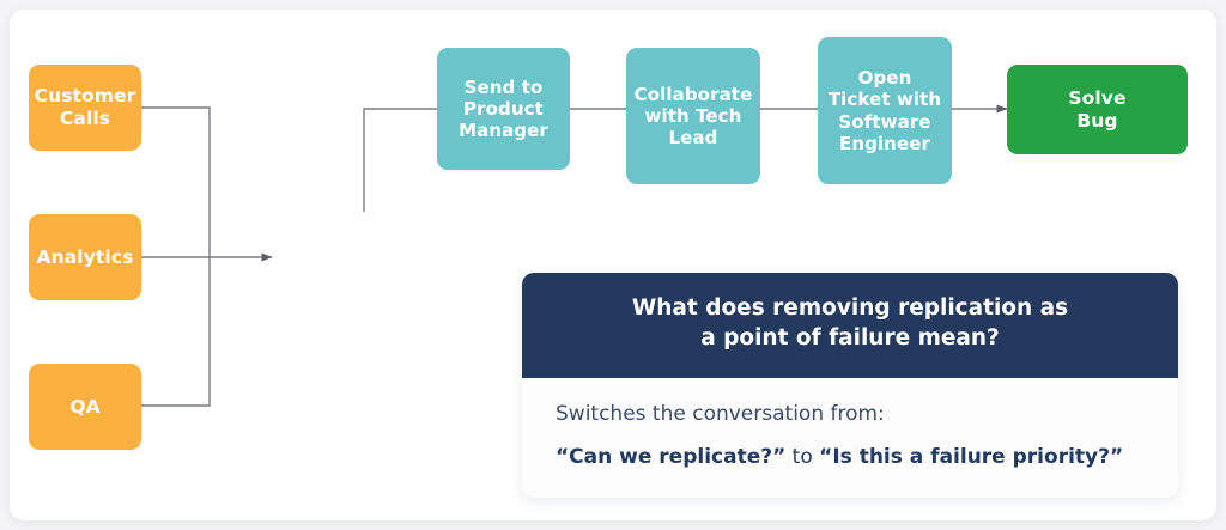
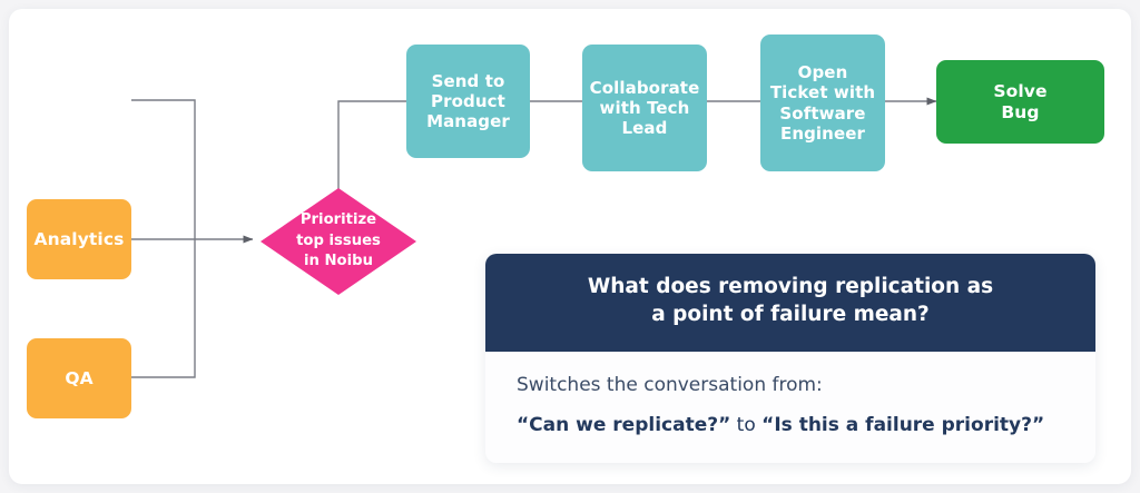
- Customer
- Calls
  Analytics
  QA
+ Prioritize
+ top issues
+ in Noibu
  Send to
  Product
  Manager
  Collaborate
  with Tech
  Lead
  Open
  Ticket with
  Software
  Engineer
  Solve
  Bug
  What does removing replication as
  a point of failure mean?
  Switches the conversation from:
  “Can we replicate?” to “Is this a failure priority?”
